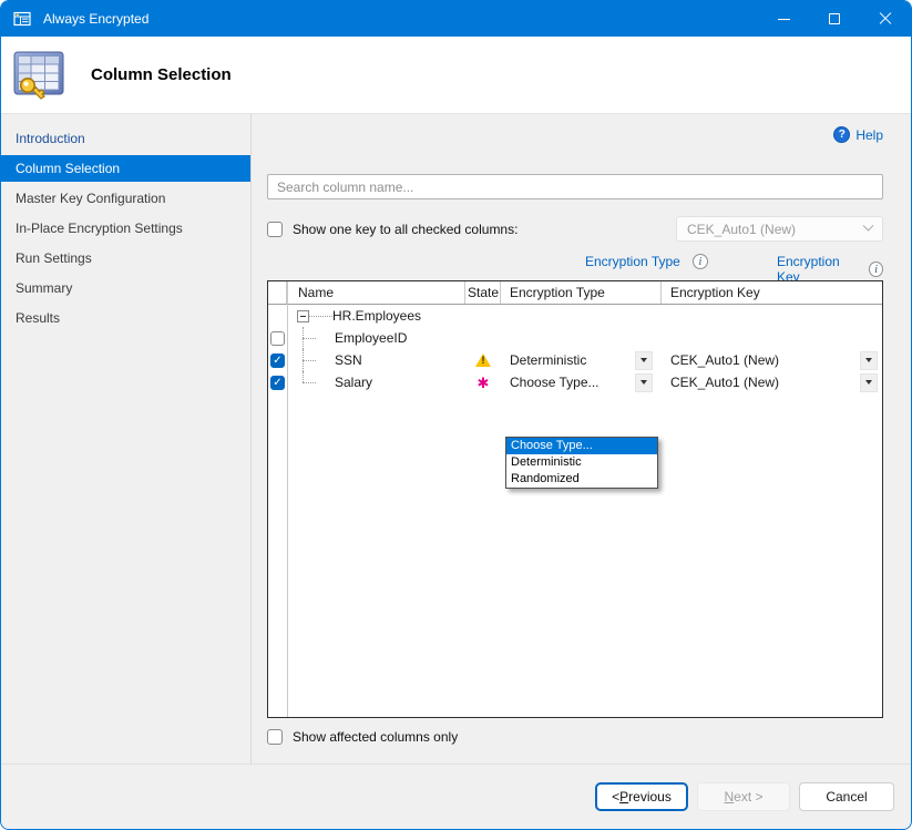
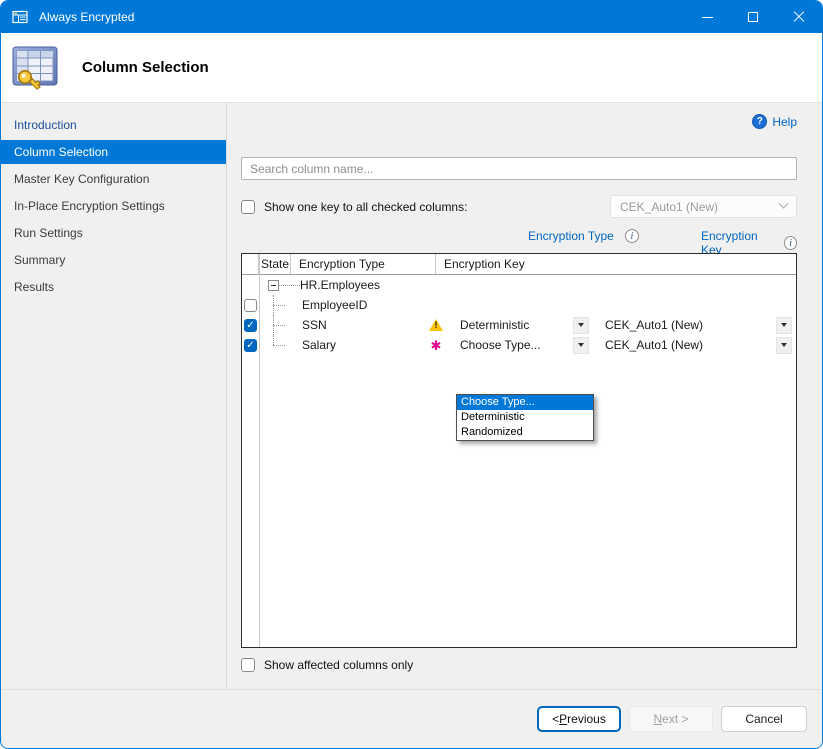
  Always Encrypted
  Column Selection
  Introduction
  Column Selection
  Master Key Configuration
  In-Place Encryption Settings
  Run Settings
  Summary
  Results
  ?
  Help
  Search column name...
  Show one key to all checked columns:
  CEK_Auto1 (New)
  Encryption Type
  i
  Encryption Key
  i
- Name
  State
  Encryption Type
  Encryption Key
  HR.Employees
  EmployeeID
  ✓
  SSN
  !
  Deterministic
  CEK_Auto1 (New)
  ✓
  Salary
  ✱
  Choose Type...
  CEK_Auto1 (New)
  Choose Type...
  Deterministic
  Randomized
  Show affected columns only
  <
  P
  revious
  N
  ext >
  Cancel
